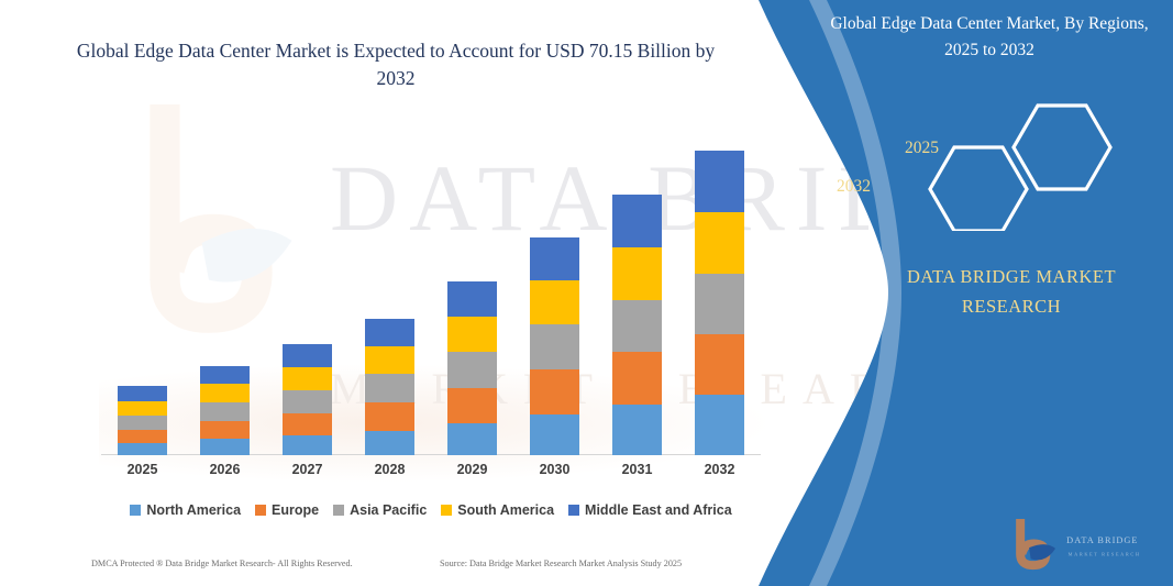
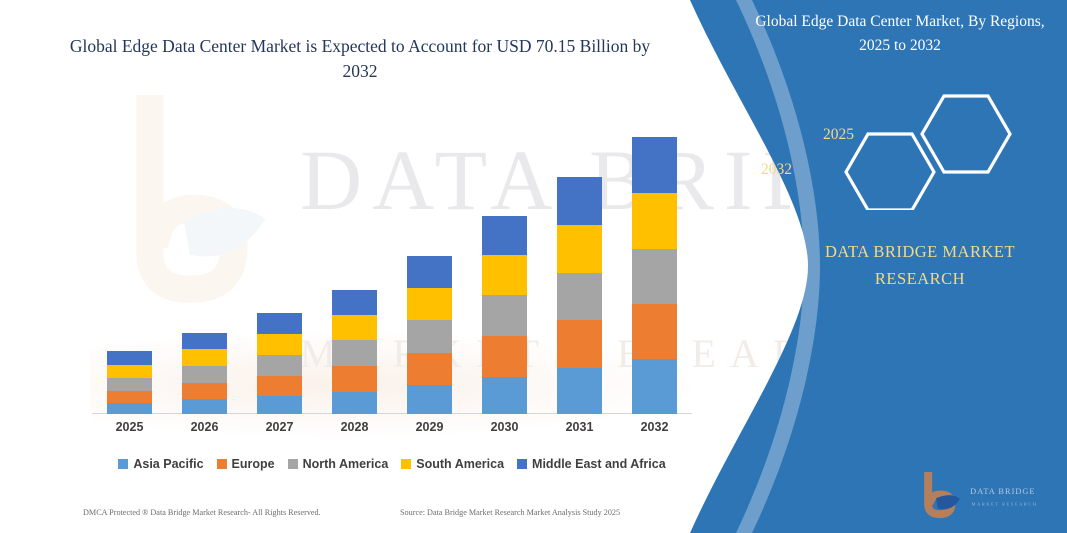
  DATA BRI
  Global Edge Data Center Market is Expected to Account for USD 70.15 Billion by 2032
  2025
  2026
  2027
  2028
  2029
  2030
  2031
  2032
- North America
+ Asia Pacific
  Europe
- Asia Pacific
+ North America
  South America
  Middle East and Africa
  DMCA Protected ® Data Bridge Market Research- All Rights Reserved.
  Source: Data Bridge Market Research Market Analysis Study 2025
  Global Edge Data Center Market, By Regions, 2025 to 2032
  2025
  2032
  DATA BRIDGE MARKET
  RESEARCH
  DATA BRIDGE
